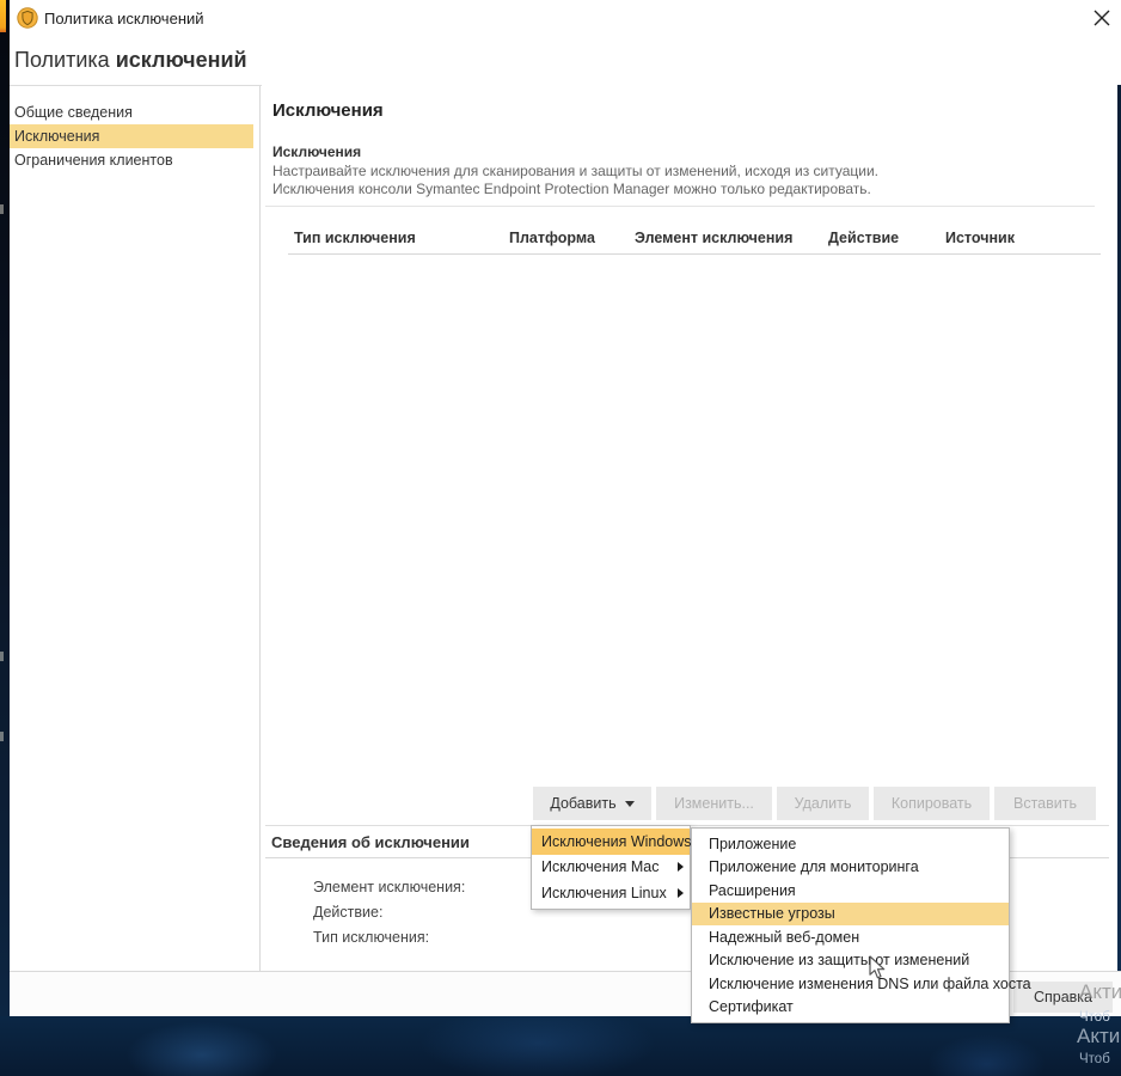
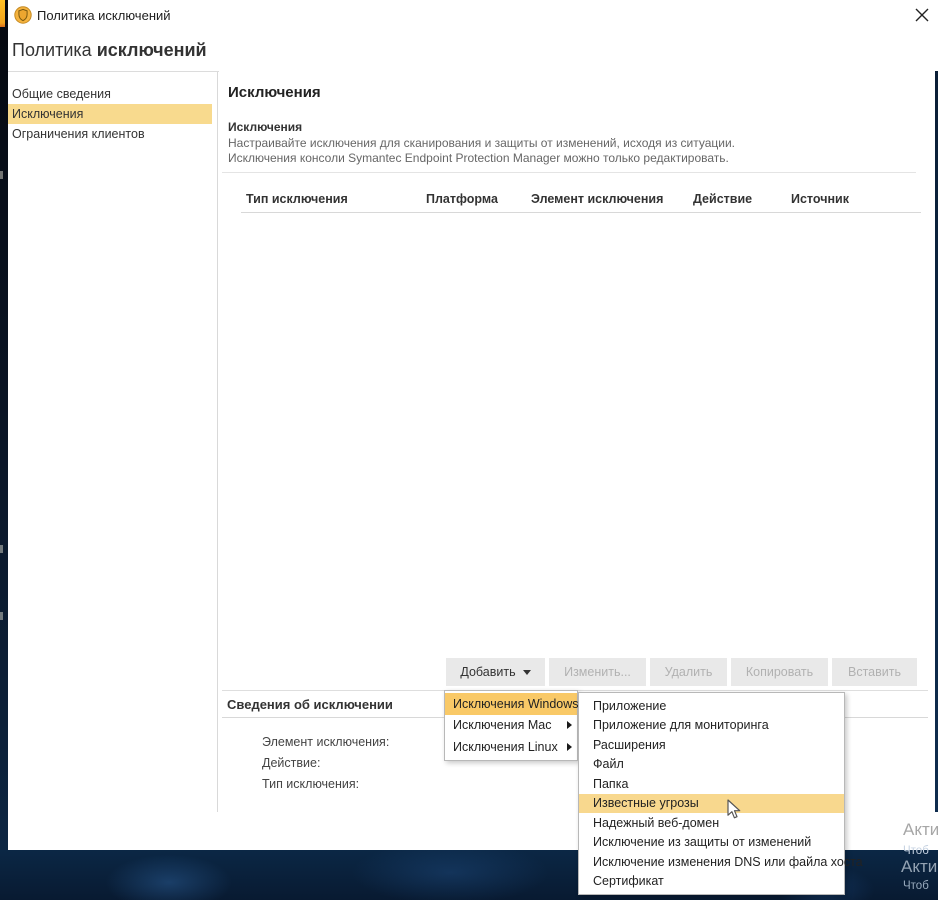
  Политика исключений
  Политика исключений
  Общие сведения
  Исключения
  Ограничения клиентов
  Исключения
  Исключения
  Настраивайте исключения для сканирования и защиты от изменений, исходя из ситуации.
  Исключения консоли Symantec Endpoint Protection Manager можно только редактировать.
  Тип исключения
  Платформа
  Элемент исключения
  Действие
  Источник
  Добавить
  Изменить...
  Удалить
  Копировать
  Вставить
  Сведения об исключении
  Элемент исключения:
  Действие:
  Тип исключения:
- Справка
  Исключения Windows
  Исключения Mac
  Исключения Linux
  Приложение
  Приложение для мониторинга
  Расширения
+ Файл
+ Папка
  Известные угрозы
  Надежный веб-домен
  Исключение из защиты от изменений
  Исключение изменения DNS или файла хоста
  Сертификат
  Акти
  Чтоб
  Акти
  Чтоб
